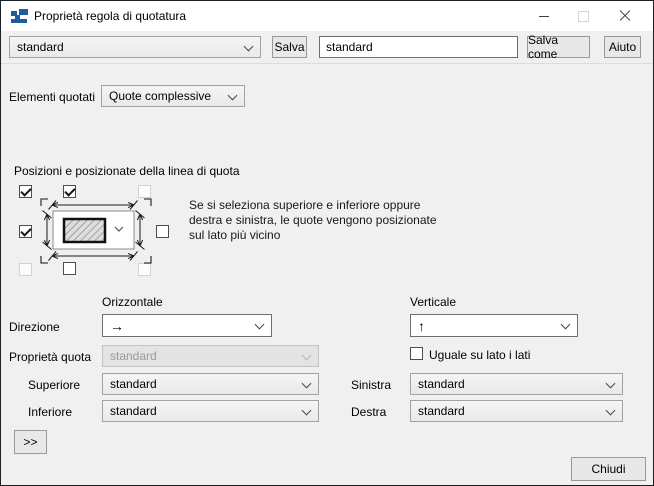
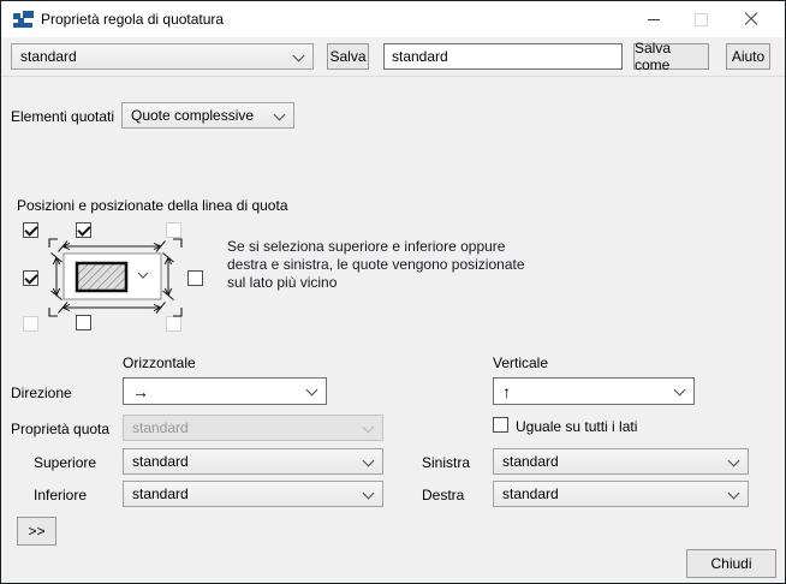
  Proprietà regola di quotatura
  standard
  Salva
  standard
  Salva come
  Aiuto
  Elementi quotati
  Quote complessive
  Posizioni e posizionate della linea di quota
  Se si seleziona superiore e inferiore oppure
  destra e sinistra, le quote vengono posizionate
  sul lato più vicino
  Orizzontale
  Verticale
  Direzione
  →
  ↑
  Proprietà quota
  standard
- Uguale su lato i lati
+ Uguale su tutti i lati
  Superiore
  standard
  Sinistra
  standard
  Inferiore
  standard
  Destra
  standard
  >>
  Chiudi
